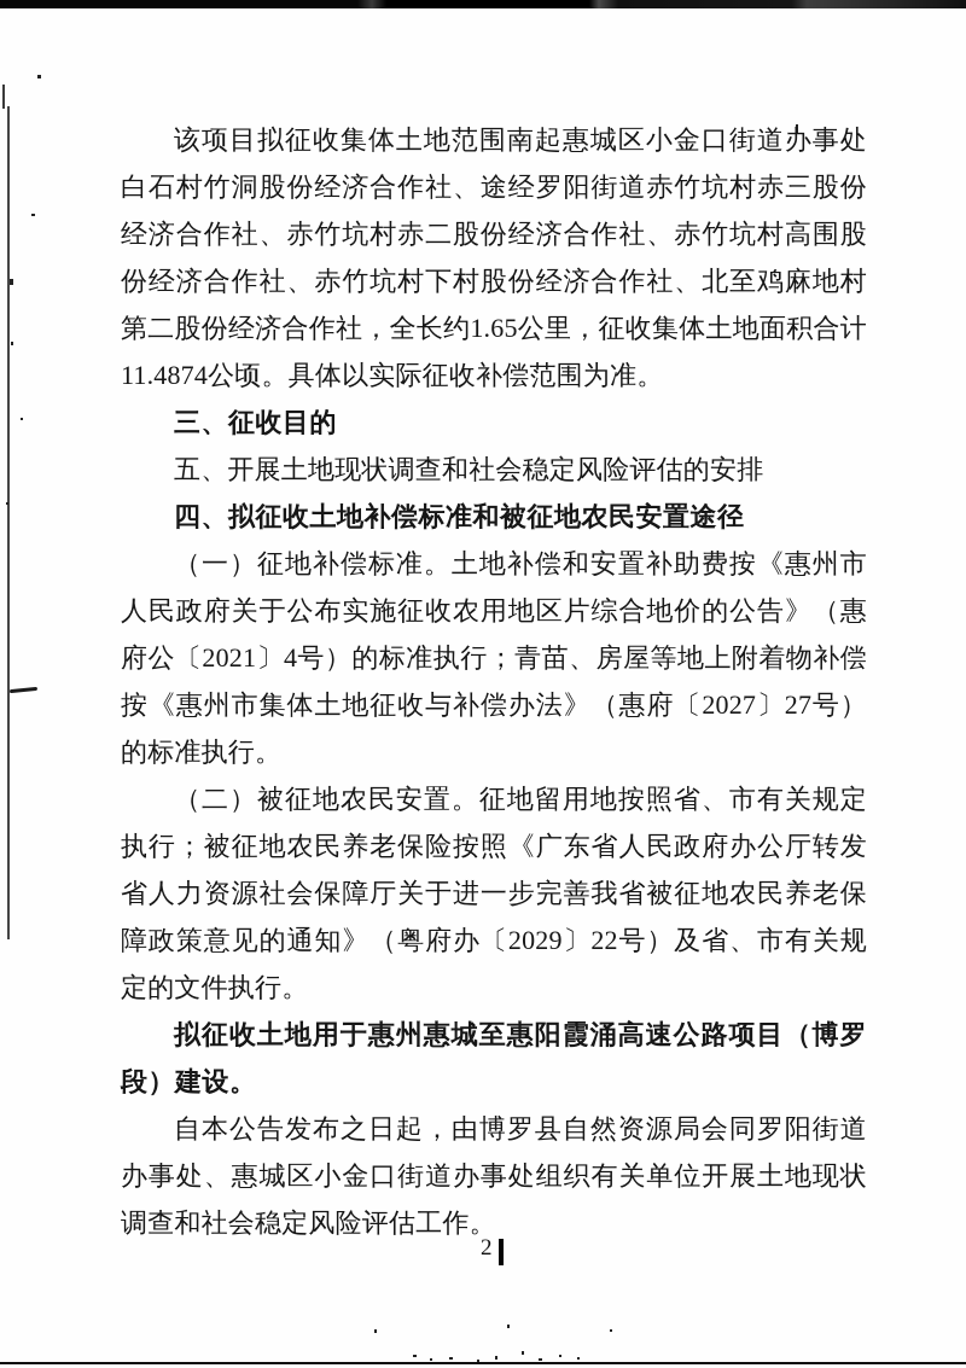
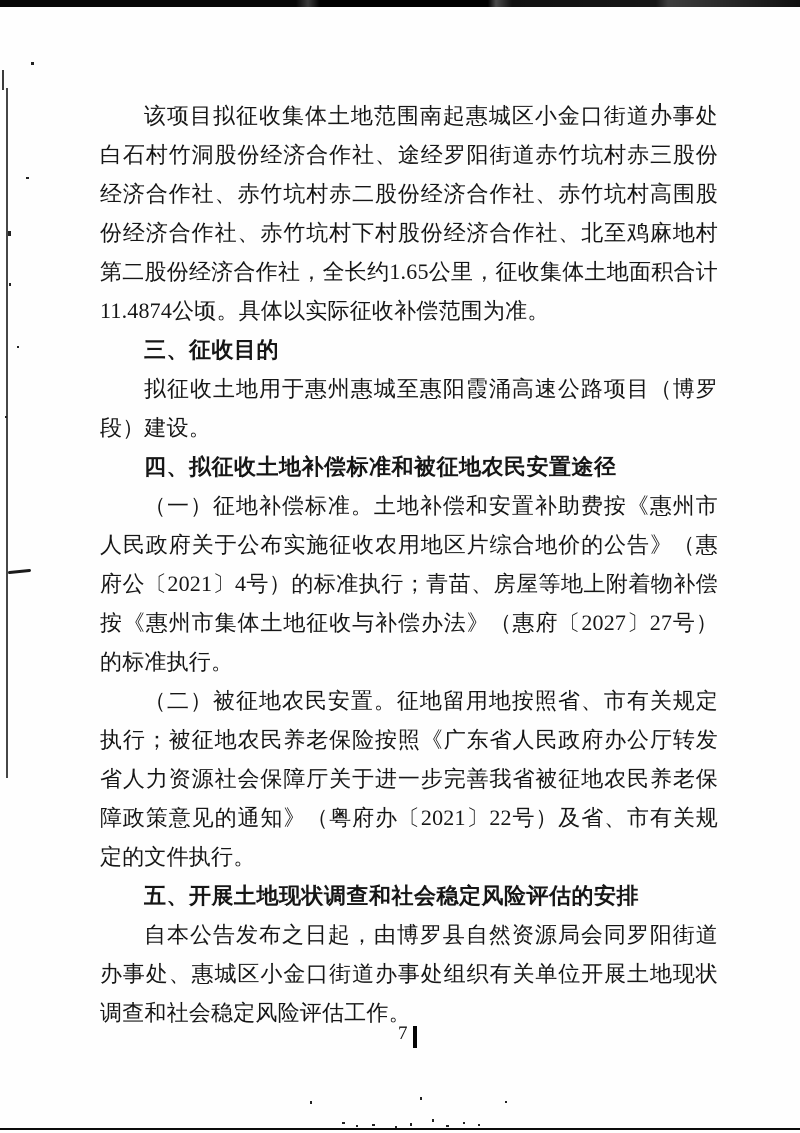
  该项目拟征收集体土地范围南起惠城区小金口街道办事处白石村竹洞股份经济合作社、途经罗阳街道赤竹坑村赤三股份经济合作社、赤竹坑村赤二股份经济合作社、赤竹坑村高围股份经济合作社、赤竹坑村下村股份经济合作社、北至鸡麻地村第二股份经济合作社，全长约1.65公里，征收集体土地面积合计11.4874公顷。具体以实际征收补偿范围为准。
  三、征收目的
- 五、开展土地现状调查和社会稳定风险评估的安排
+ 拟征收土地用于惠州惠城至惠阳霞涌高速公路项目（博罗段）建设。
  四、拟征收土地补偿标准和被征地农民安置途径
  （一）征地补偿标准。土地补偿和安置补助费按《惠州市人民政府关于公布实施征收农用地区片综合地价的公告》（惠府公〔2021〕4号）的标准执行；青苗、房屋等地上附着物补偿按《惠州市集体土地征收与补偿办法》（惠府〔2027〕27号）的标准执行。
- （二）被征地农民安置。征地留用地按照省、市有关规定执行；被征地农民养老保险按照《广东省人民政府办公厅转发省人力资源社会保障厅关于进一步完善我省被征地农民养老保障政策意见的通知》（粤府办〔2029〕22号）及省、市有关规定的文件执行。
+ （二）被征地农民安置。征地留用地按照省、市有关规定执行；被征地农民养老保险按照《广东省人民政府办公厅转发省人力资源社会保障厅关于进一步完善我省被征地农民养老保障政策意见的通知》（粤府办〔2021〕22号）及省、市有关规定的文件执行。
- 拟征收土地用于惠州惠城至惠阳霞涌高速公路项目（博罗段）建设。
+ 五、开展土地现状调查和社会稳定风险评估的安排
  自本公告发布之日起，由博罗县自然资源局会同罗阳街道办事处、惠城区小金口街道办事处组织有关单位开展土地现状调查和社会稳定风险评估工作。
- 2
+ 7
